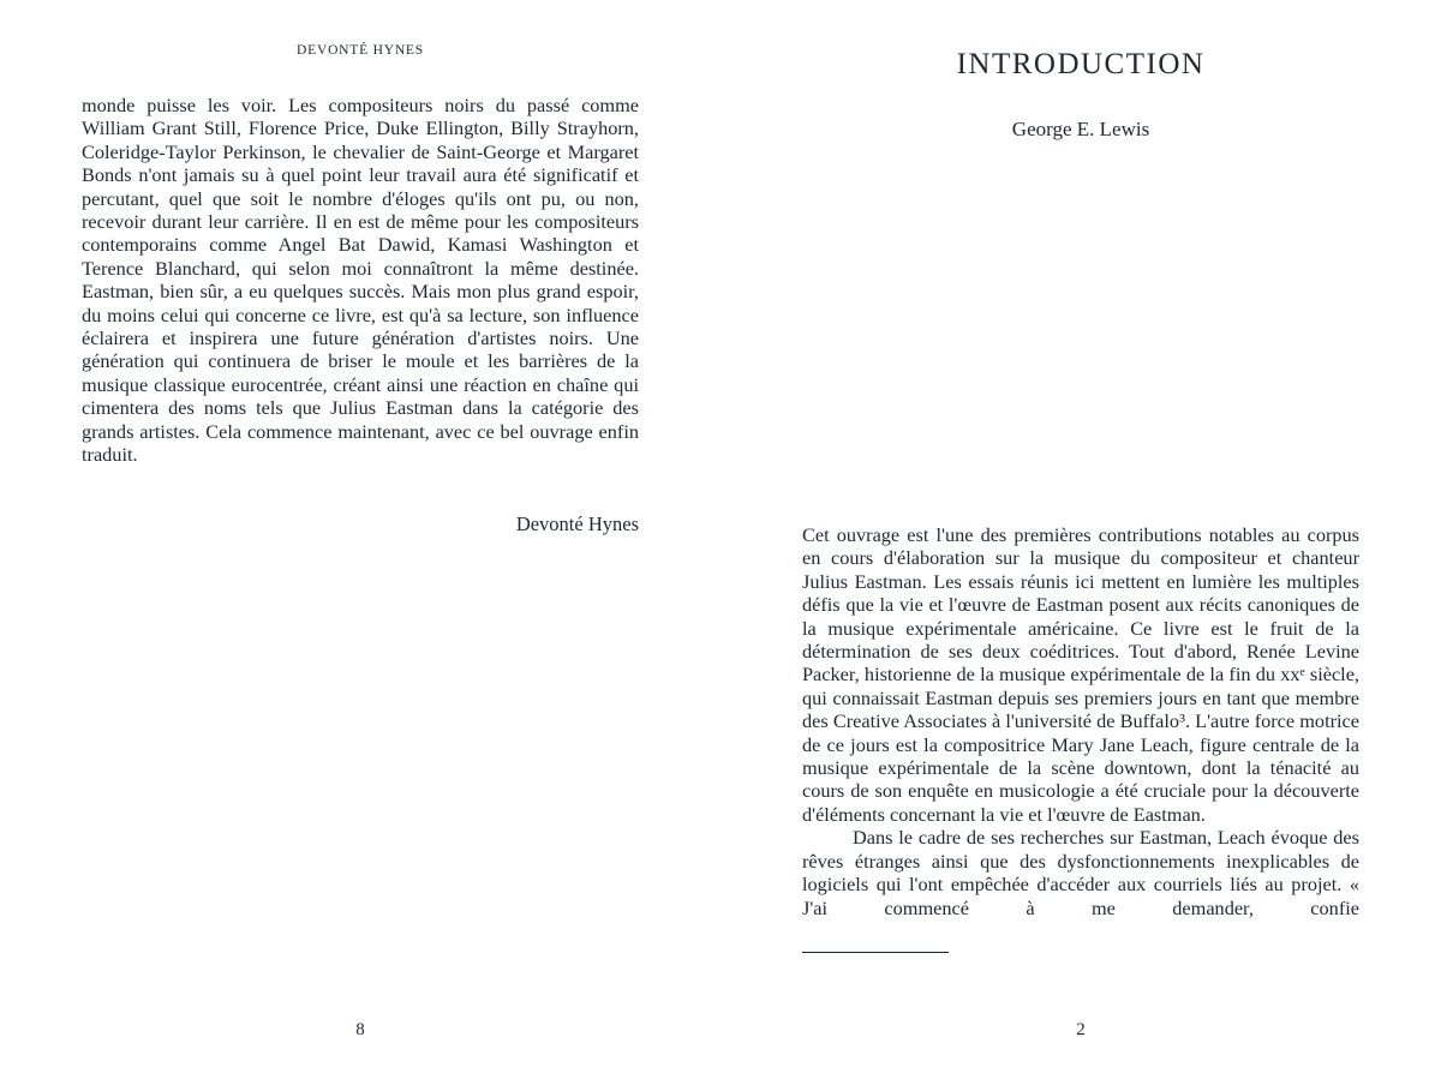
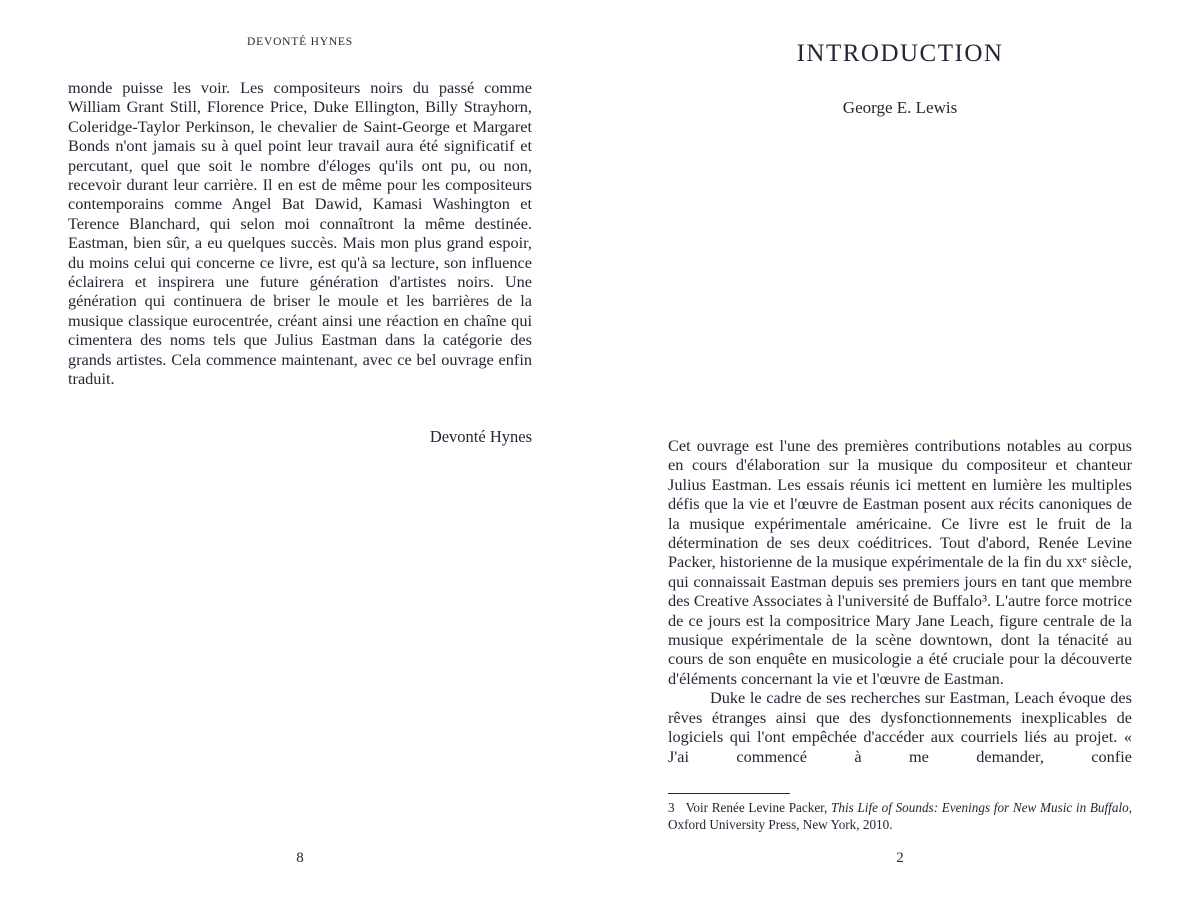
  DEVONTÉ HYNES
  monde puisse les voir. Les compositeurs noirs du passé comme William Grant Still, Florence Price, Duke Ellington, Billy Strayhorn, Coleridge-Taylor Perkinson, le chevalier de Saint-George et Margaret Bonds n'ont jamais su à quel point leur travail aura été significatif et percutant, quel que soit le nombre d'éloges qu'ils ont pu, ou non, recevoir durant leur carrière. Il en est de même pour les compositeurs contemporains comme Angel Bat Dawid, Kamasi Washington et Terence Blanchard, qui selon moi connaîtront la même destinée. Eastman, bien sûr, a eu quelques succès. Mais mon plus grand espoir, du moins celui qui concerne ce livre, est qu'à sa lecture, son influence éclairera et inspirera une future génération d'artistes noirs. Une génération qui continuera de briser le moule et les barrières de la musique classique eurocentrée, créant ainsi une réaction en chaîne qui cimentera des noms tels que Julius Eastman dans la catégorie des grands artistes. Cela commence maintenant, avec ce bel ouvrage enfin traduit.
  Devonté Hynes
  8
  INTRODUCTION
  George E. Lewis
  Cet ouvrage est l'une des premières contributions notables au corpus en cours d'élaboration sur la musique du compositeur et chanteur Julius Eastman. Les essais réunis ici mettent en lumière les multiples défis que la vie et l'œuvre de Eastman posent aux récits canoniques de la musique expérimentale américaine. Ce livre est le fruit de la détermination de ses deux coéditrices. Tout d'abord, Renée Levine Packer, historienne de la musique expérimentale de la fin du xxᵉ siècle, qui connaissait Eastman depuis ses premiers jours en tant que membre des Creative Associates à l'université de Buffalo³. L'autre force motrice de ce jours est la compositrice Mary Jane Leach, figure centrale de la musique expérimentale de la scène downtown, dont la ténacité au cours de son enquête en musicologie a été cruciale pour la découverte d'éléments concernant la vie et l'œuvre de Eastman.
- Dans le cadre de ses recherches sur Eastman, Leach évoque des rêves étranges ainsi que des dysfonctionnements inexplicables de logiciels qui l'ont empêchée d'accéder aux courriels liés au projet. « J'ai commencé à me demander, confie
+ Duke le cadre de ses recherches sur Eastman, Leach évoque des rêves étranges ainsi que des dysfonctionnements inexplicables de logiciels qui l'ont empêchée d'accéder aux courriels liés au projet. « J'ai commencé à me demander, confie
+ 3 Voir Renée Levine Packer, This Life of Sounds: Evenings for New Music in Buffalo, Oxford University Press, New York, 2010.
  2
